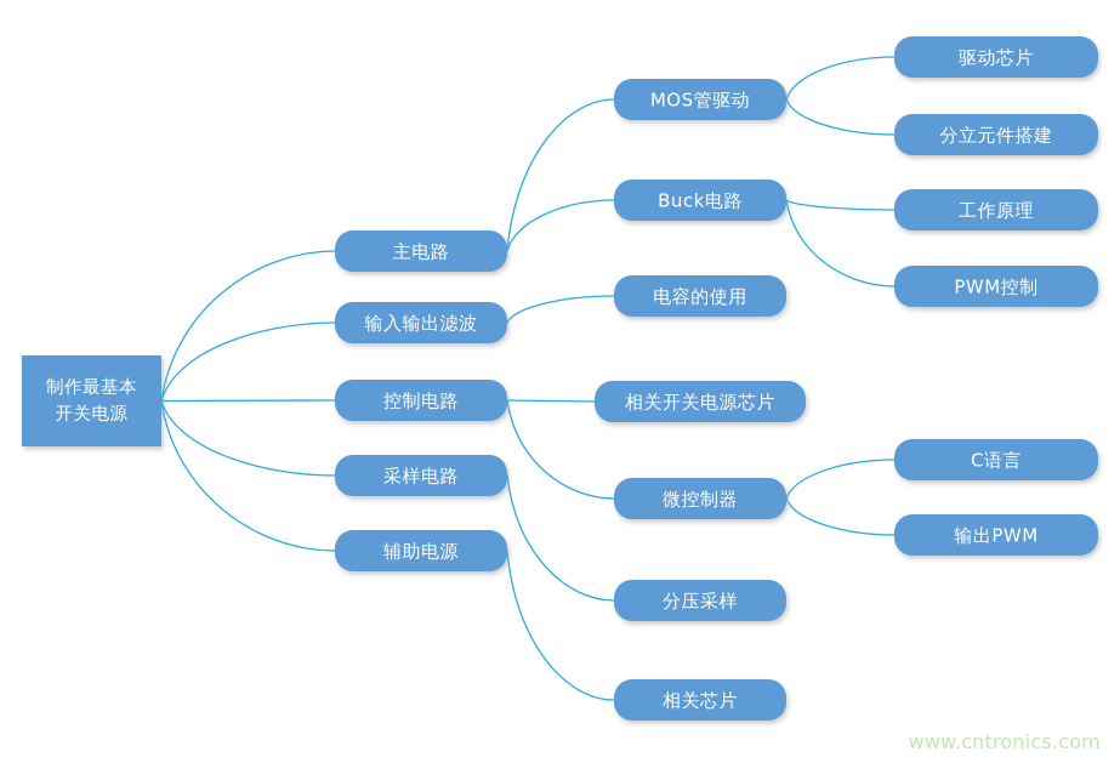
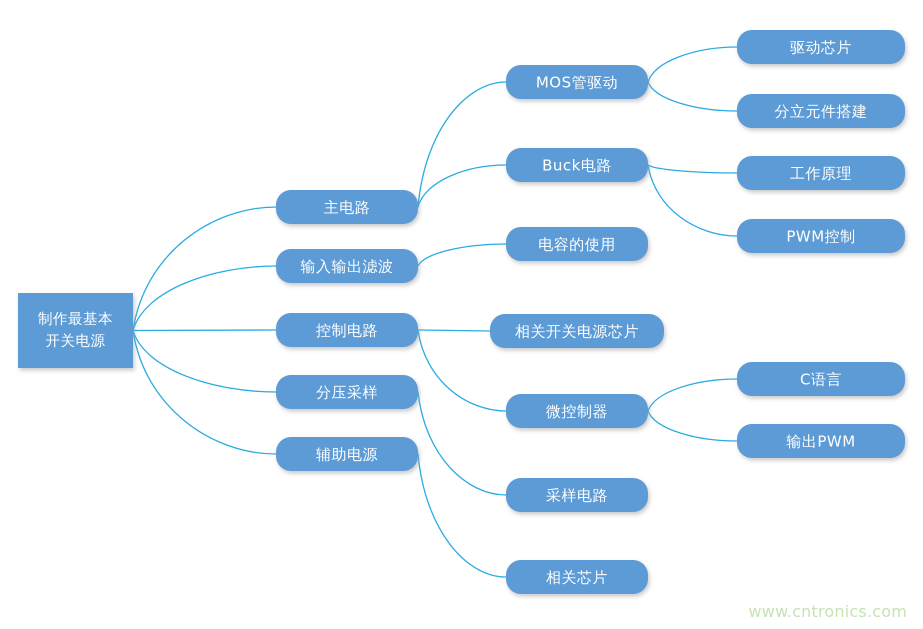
  制作最基本
  开关电源
  主电路
  输入输出滤波
  控制电路
- 采样电路
+ 分压采样
  辅助电源
  MOS管驱动
  Buck电路
  电容的使用
  相关开关电源芯片
  微控制器
- 分压采样
+ 采样电路
  相关芯片
  驱动芯片
  分立元件搭建
  工作原理
  PWM控制
  C语言
  输出PWM
  www.cntronics.com
